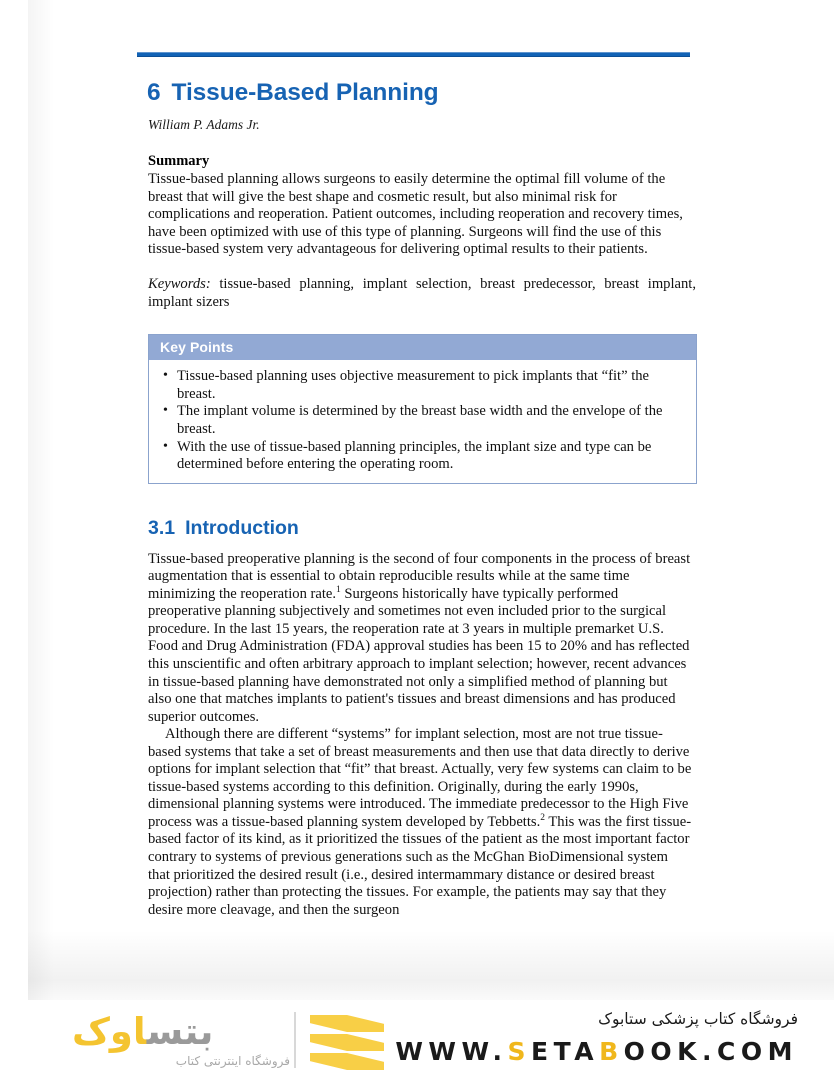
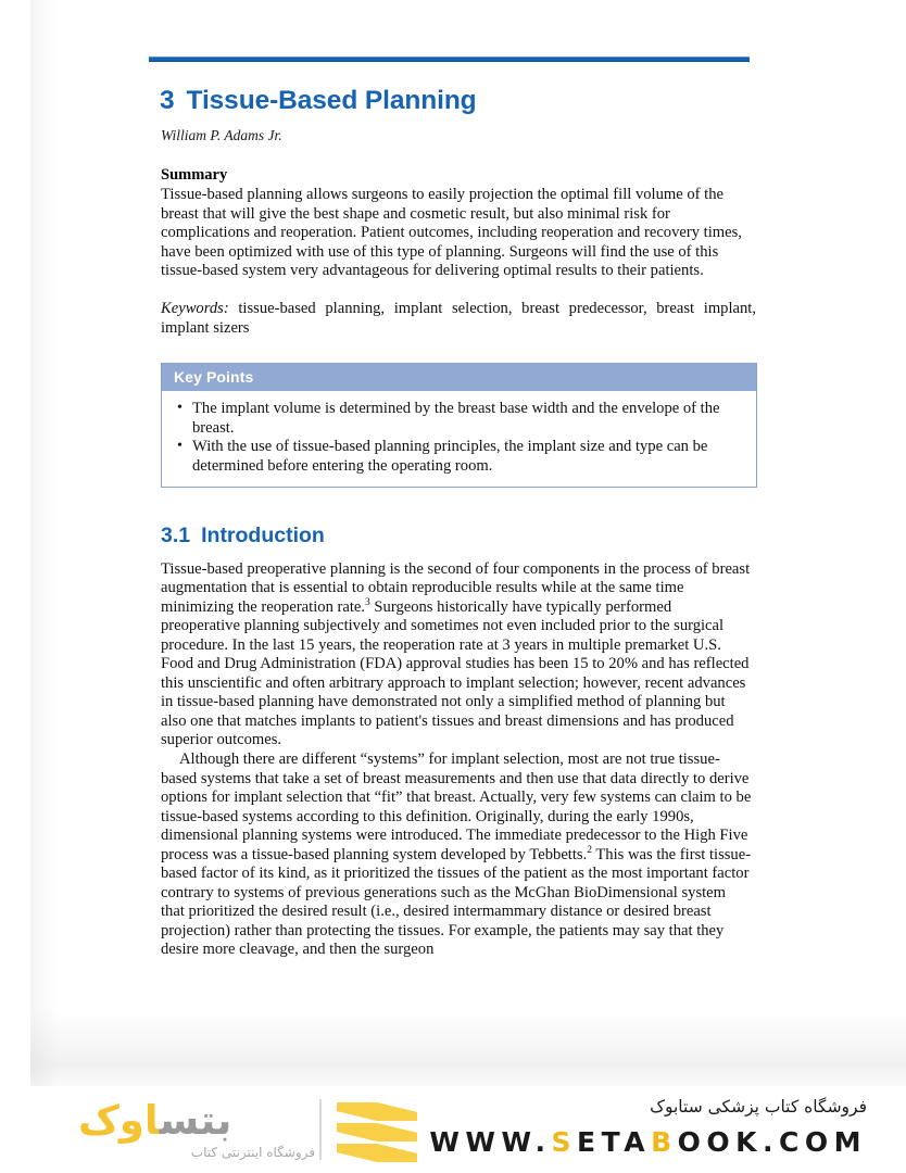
- 6 Tissue-Based Planning
+ 3 Tissue-Based Planning
  William P. Adams Jr.
  Summary
- Tissue-based planning allows surgeons to easily determine the optimal fill volume of the breast that will give the best shape and cosmetic result, but also minimal risk for complications and reoperation. Patient outcomes, including reoperation and recovery times, have been optimized with use of this type of planning. Surgeons will find the use of this tissue-based system very advantageous for delivering optimal results to their patients.
+ Tissue-based planning allows surgeons to easily projection the optimal fill volume of the breast that will give the best shape and cosmetic result, but also minimal risk for complications and reoperation. Patient outcomes, including reoperation and recovery times, have been optimized with use of this type of planning. Surgeons will find the use of this tissue-based system very advantageous for delivering optimal results to their patients.
  Keywords: tissue-based planning, implant selection, breast predecessor, breast implant, implant sizers
  Key Points
- Tissue-based planning uses objective measurement to pick implants that “fit” the breast.
  The implant volume is determined by the breast base width and the envelope of the breast.
  With the use of tissue-based planning principles, the implant size and type can be determined before entering the operating room.
  3.1 Introduction
- Tissue-based preoperative planning is the second of four components in the process of breast augmentation that is essential to obtain reproducible results while at the same time minimizing the reoperation rate.1 Surgeons historically have typically performed preoperative planning subjectively and sometimes not even included prior to the surgical procedure. In the last 15 years, the reoperation rate at 3 years in multiple premarket U.S. Food and Drug Administration (FDA) approval studies has been 15 to 20% and has reflected this unscientific and often arbitrary approach to implant selection; however, recent advances in tissue-based planning have demonstrated not only a simplified method of planning but also one that matches implants to patient's tissues and breast dimensions and has produced superior outcomes.
+ Tissue-based preoperative planning is the second of four components in the process of breast augmentation that is essential to obtain reproducible results while at the same time minimizing the reoperation rate.3 Surgeons historically have typically performed preoperative planning subjectively and sometimes not even included prior to the surgical procedure. In the last 15 years, the reoperation rate at 3 years in multiple premarket U.S. Food and Drug Administration (FDA) approval studies has been 15 to 20% and has reflected this unscientific and often arbitrary approach to implant selection; however, recent advances in tissue-based planning have demonstrated not only a simplified method of planning but also one that matches implants to patient's tissues and breast dimensions and has produced superior outcomes.
  Although there are different “systems” for implant selection, most are not true tissue-based systems that take a set of breast measurements and then use that data directly to derive options for implant selection that “fit” that breast. Actually, very few systems can claim to be tissue-based systems according to this definition. Originally, during the early 1990s, dimensional planning systems were introduced. The immediate predecessor to the High Five process was a tissue-based planning system developed by Tebbetts.2 This was the first tissue-based factor of its kind, as it prioritized the tissues of the patient as the most important factor contrary to systems of previous generations such as the McGhan BioDimensional system that prioritized the desired result (i.e., desired intermammary distance or desired breast projection) rather than protecting the tissues. For example, the patients may say that they desire more cleavage, and then the surgeon
  بتساوک
  فروشگاه اینترنتی کتاب
  فروشگاه کتاب پزشکی ستابوک
  WWW.SETABOOK.COM
